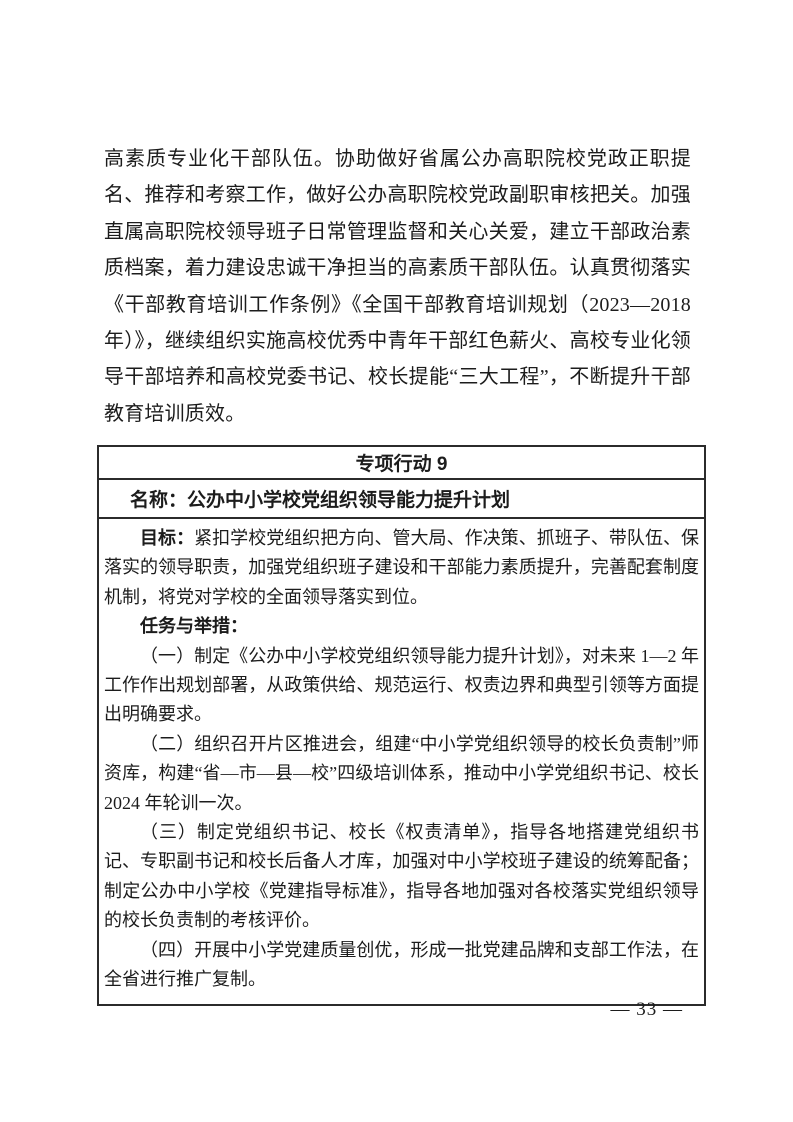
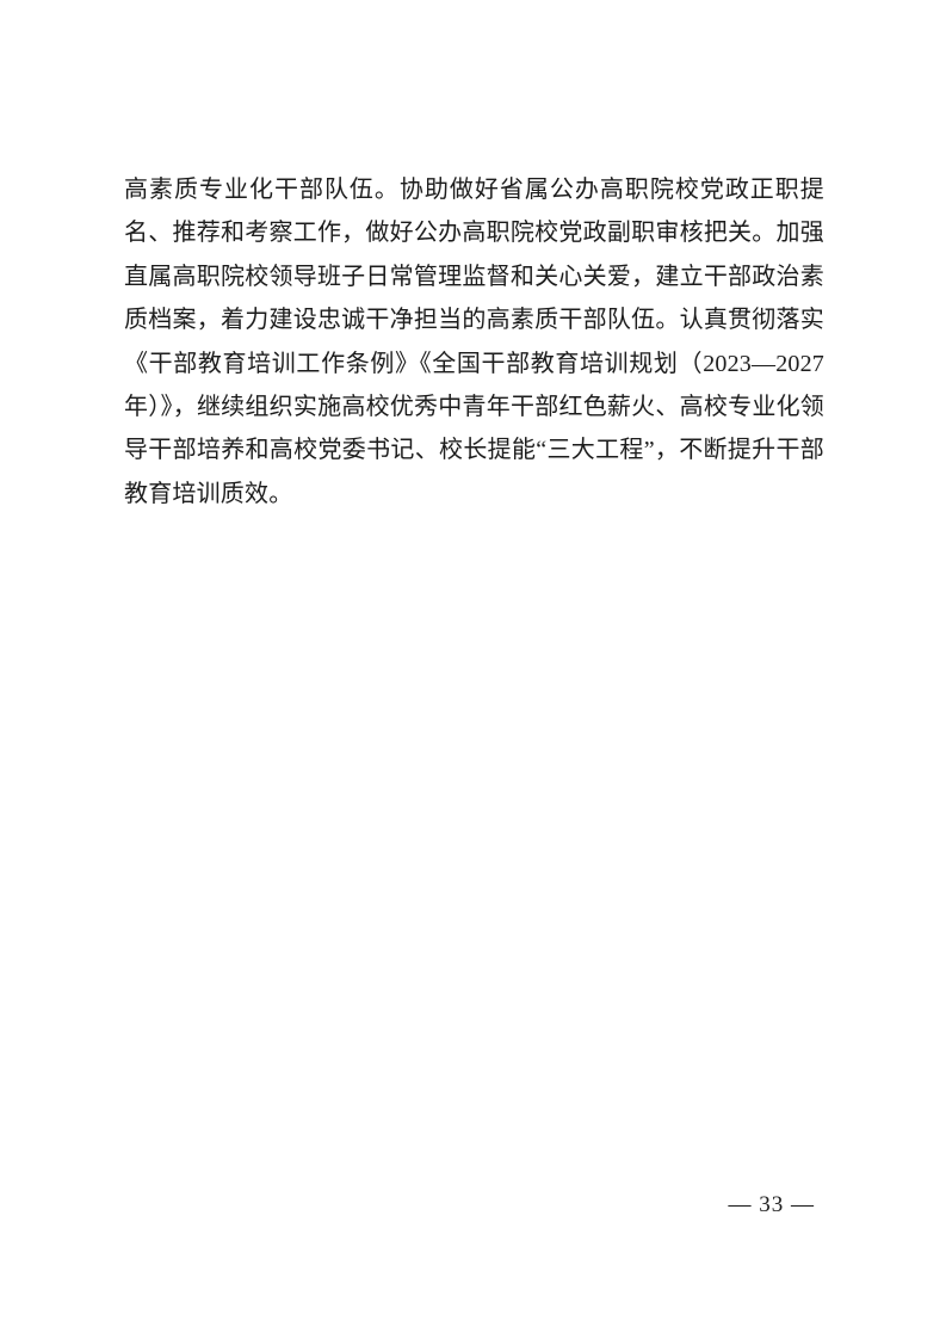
- 高素质专业化干部队伍。协助做好省属公办高职院校党政正职提名、推荐和考察工作，做好公办高职院校党政副职审核把关。加强直属高职院校领导班子日常管理监督和关心关爱，建立干部政治素质档案，着力建设忠诚干净担当的高素质干部队伍。认真贯彻落实《干部教育培训工作条例》《全国干部教育培训规划（2023—2018 年）》，继续组织实施高校优秀中青年干部红色薪火、高校专业化领导干部培养和高校党委书记、校长提能“三大工程”，不断提升干部教育培训质效。
+ 高素质专业化干部队伍。协助做好省属公办高职院校党政正职提名、推荐和考察工作，做好公办高职院校党政副职审核把关。加强直属高职院校领导班子日常管理监督和关心关爱，建立干部政治素质档案，着力建设忠诚干净担当的高素质干部队伍。认真贯彻落实《干部教育培训工作条例》《全国干部教育培训规划（2023—2027 年）》，继续组织实施高校优秀中青年干部红色薪火、高校专业化领导干部培养和高校党委书记、校长提能“三大工程”，不断提升干部教育培训质效。
- 专项行动 9
- 名称：公办中小学校党组织领导能力提升计划
- 目标：紧扣学校党组织把方向、管大局、作决策、抓班子、带队伍、保落实的领导职责，加强党组织班子建设和干部能力素质提升，完善配套制度机制，将党对学校的全面领导落实到位。
- 任务与举措：
- （一）制定《公办中小学校党组织领导能力提升计划》，对未来 1—2 年工作作出规划部署，从政策供给、规范运行、权责边界和典型引领等方面提出明确要求。
- （二）组织召开片区推进会，组建“中小学党组织领导的校长负责制”师资库，构建“省—市—县—校”四级培训体系，推动中小学党组织书记、校长 2024 年轮训一次。
- （三）制定党组织书记、校长《权责清单》，指导各地搭建党组织书记、专职副书记和校长后备人才库，加强对中小学校班子建设的统筹配备；制定公办中小学校《党建指导标准》，指导各地加强对各校落实党组织领导的校长负责制的考核评价。
- （四）开展中小学党建质量创优，形成一批党建品牌和支部工作法，在全省进行推广复制。
  — 33 —
